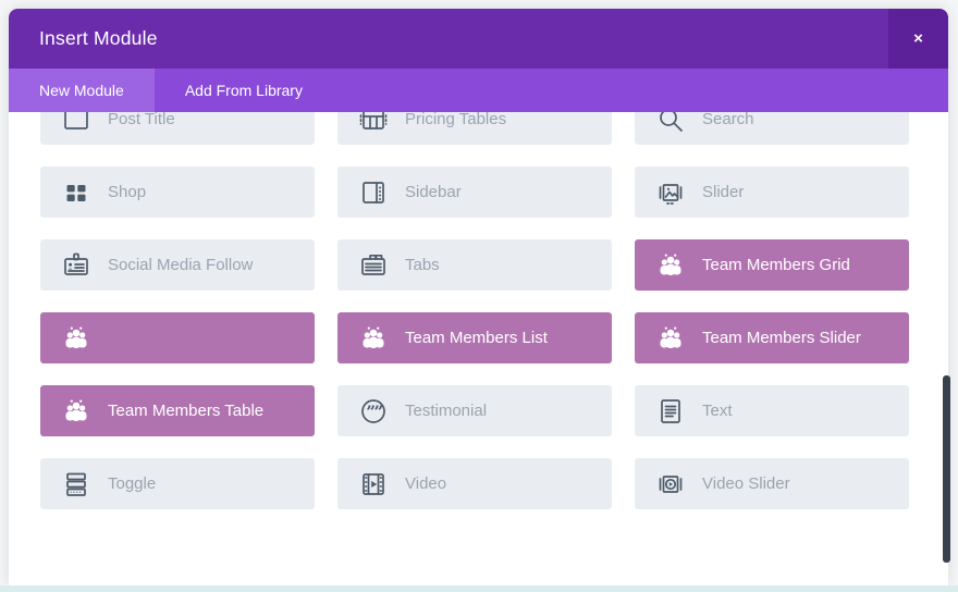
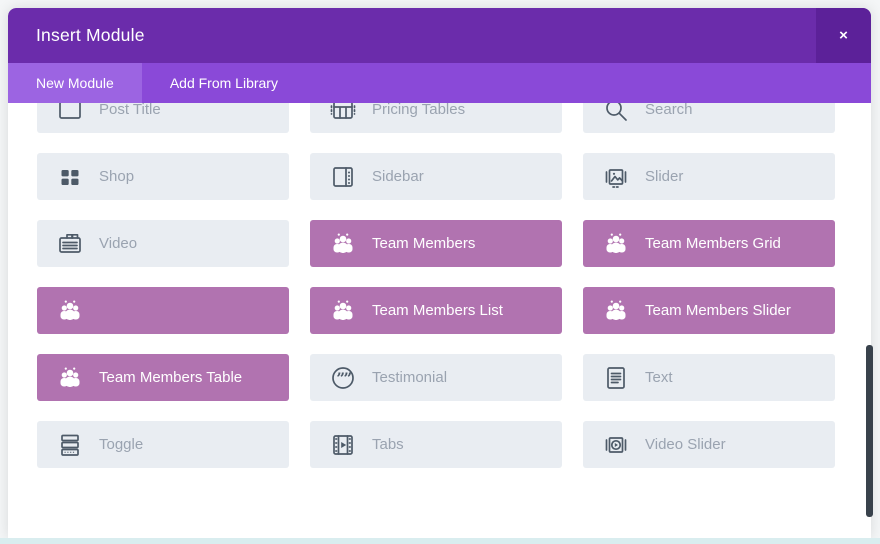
  Insert Module
  ×
  New Module
  Add From Library
  Post Title
  Pricing Tables
  Search
  Shop
  Sidebar
  Slider
- Social Media Follow
- Tabs
+ Video
+ Team Members
  Team Members Grid
  Team Members List
  Team Members Slider
  Team Members Table
  ””
  Testimonial
  Text
  Toggle
- Video
+ Tabs
  Video Slider
